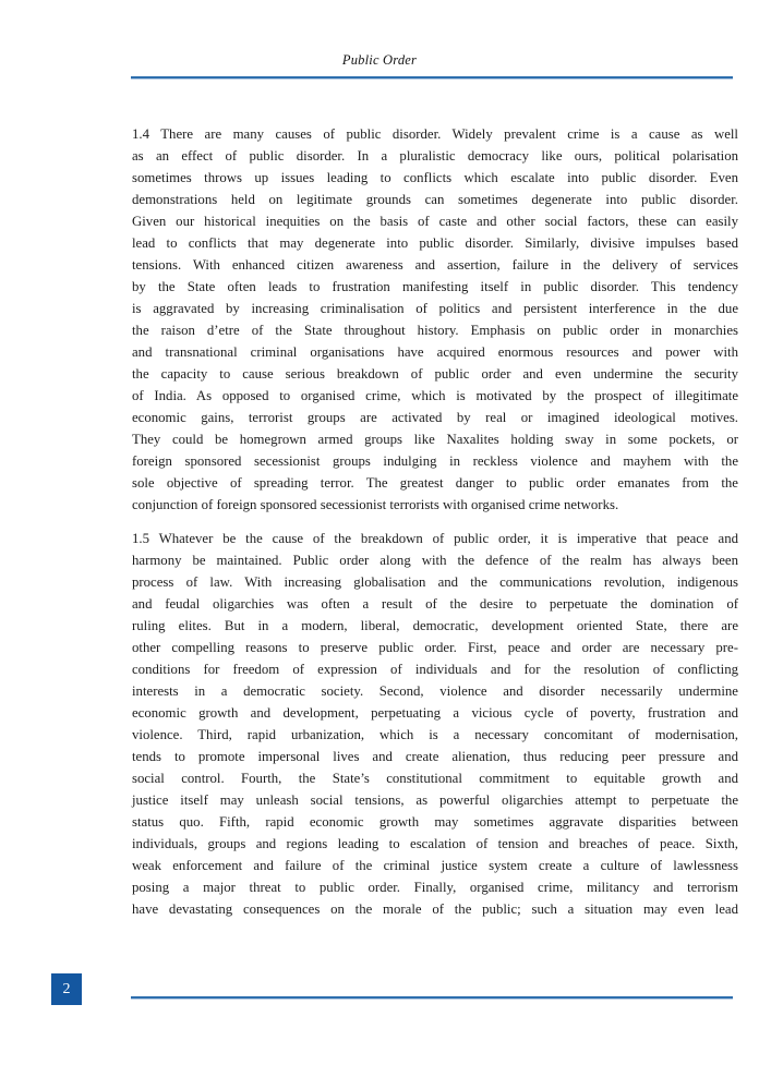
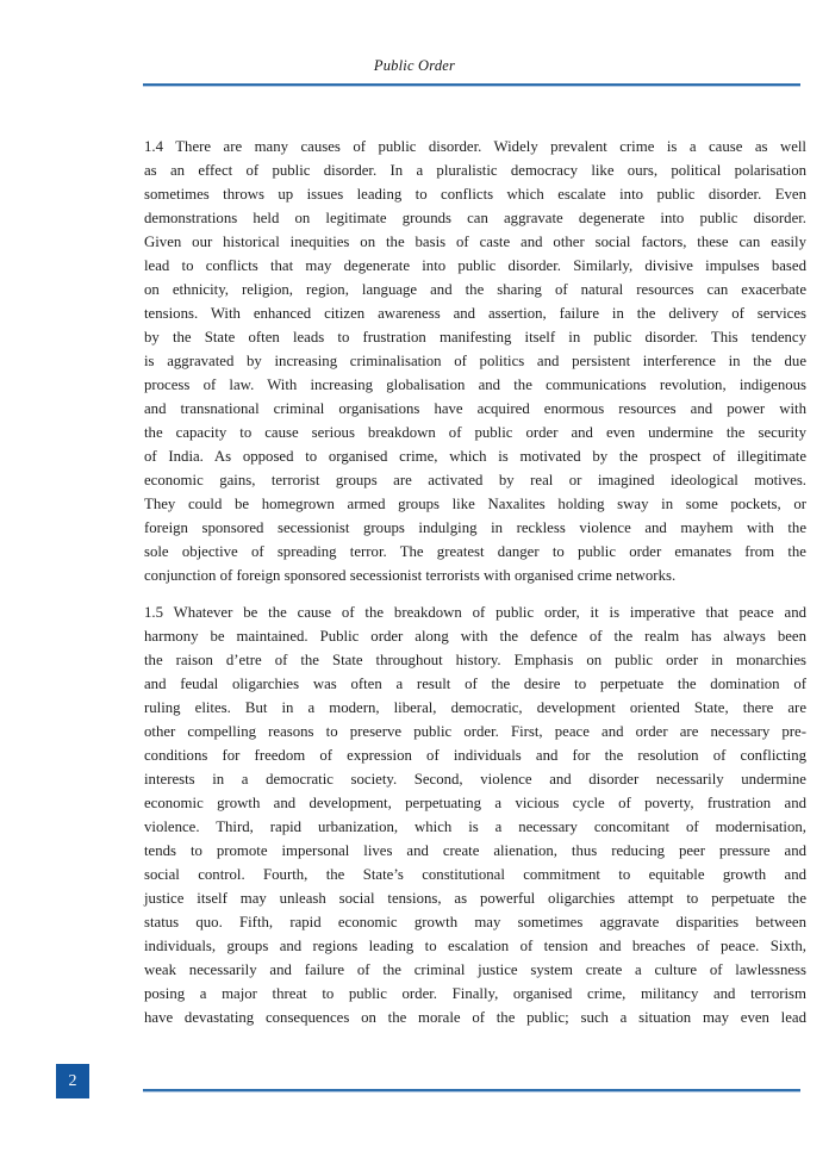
  Public Order
  1.4 There are many causes of public disorder. Widely prevalent crime is a cause as well
  as an effect of public disorder. In a pluralistic democracy like ours, political polarisation
  sometimes throws up issues leading to conflicts which escalate into public disorder. Even
- demonstrations held on legitimate grounds can sometimes degenerate into public disorder.
+ demonstrations held on legitimate grounds can aggravate degenerate into public disorder.
  Given our historical inequities on the basis of caste and other social factors, these can easily
  lead to conflicts that may degenerate into public disorder. Similarly, divisive impulses based
+ on ethnicity, religion, region, language and the sharing of natural resources can exacerbate
  tensions. With enhanced citizen awareness and assertion, failure in the delivery of services
  by the State often leads to frustration manifesting itself in public disorder. This tendency
  is aggravated by increasing criminalisation of politics and persistent interference in the due
- the raison d’etre of the State throughout history. Emphasis on public order in monarchies
+ process of law. With increasing globalisation and the communications revolution, indigenous
  and transnational criminal organisations have acquired enormous resources and power with
  the capacity to cause serious breakdown of public order and even undermine the security
  of India. As opposed to organised crime, which is motivated by the prospect of illegitimate
  economic gains, terrorist groups are activated by real or imagined ideological motives.
  They could be homegrown armed groups like Naxalites holding sway in some pockets, or
  foreign sponsored secessionist groups indulging in reckless violence and mayhem with the
  sole objective of spreading terror. The greatest danger to public order emanates from the
  conjunction of foreign sponsored secessionist terrorists with organised crime networks.
  1.5 Whatever be the cause of the breakdown of public order, it is imperative that peace and
  harmony be maintained. Public order along with the defence of the realm has always been
- process of law. With increasing globalisation and the communications revolution, indigenous
+ the raison d’etre of the State throughout history. Emphasis on public order in monarchies
  and feudal oligarchies was often a result of the desire to perpetuate the domination of
  ruling elites. But in a modern, liberal, democratic, development oriented State, there are
  other compelling reasons to preserve public order. First, peace and order are necessary pre-
  conditions for freedom of expression of individuals and for the resolution of conflicting
  interests in a democratic society. Second, violence and disorder necessarily undermine
  economic growth and development, perpetuating a vicious cycle of poverty, frustration and
  violence. Third, rapid urbanization, which is a necessary concomitant of modernisation,
  tends to promote impersonal lives and create alienation, thus reducing peer pressure and
  social control. Fourth, the State’s constitutional commitment to equitable growth and
  justice itself may unleash social tensions, as powerful oligarchies attempt to perpetuate the
  status quo. Fifth, rapid economic growth may sometimes aggravate disparities between
  individuals, groups and regions leading to escalation of tension and breaches of peace. Sixth,
- weak enforcement and failure of the criminal justice system create a culture of lawlessness
+ weak necessarily and failure of the criminal justice system create a culture of lawlessness
  posing a major threat to public order. Finally, organised crime, militancy and terrorism
  have devastating consequences on the morale of the public; such a situation may even lead
  2
